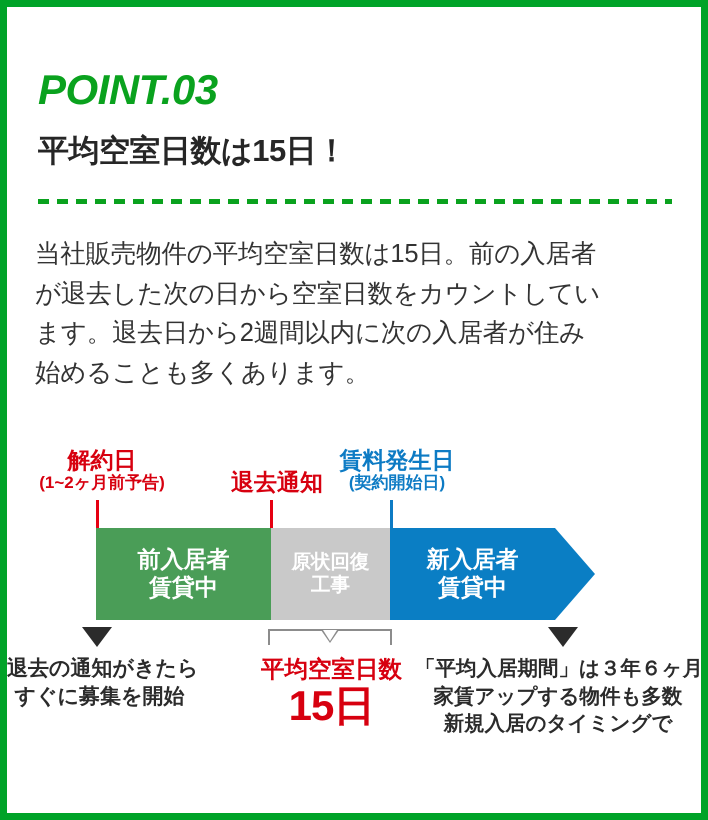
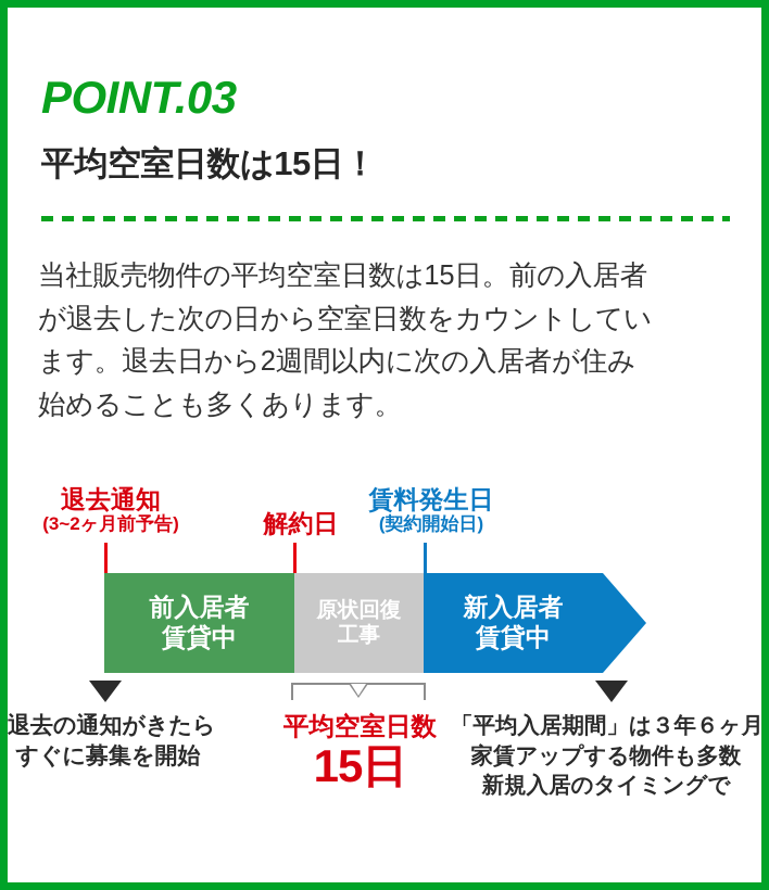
  POINT.03
  平均空室日数は15日！
  当社販売物件の平均空室日数は15日。前の入居者
  が退去した次の日から空室日数をカウントしてい
  ます。退去日から2週間以内に次の入居者が住み
  始めることも多くあります。
- 解約日
+ 退去通知
- (1~2ヶ月前予告)
+ (3~2ヶ月前予告)
- 退去通知
+ 解約日
  賃料発生日
  (契約開始日)
  前入居者
  賃貸中
  原状回復
  工事
  新入居者
  賃貸中
  退去の通知がきたら
  すぐに募集を開始
  平均空室日数
  15日
  「平均入居期間」は３年６ヶ月
  家賃アップする物件も多数
  新規入居のタイミングで
